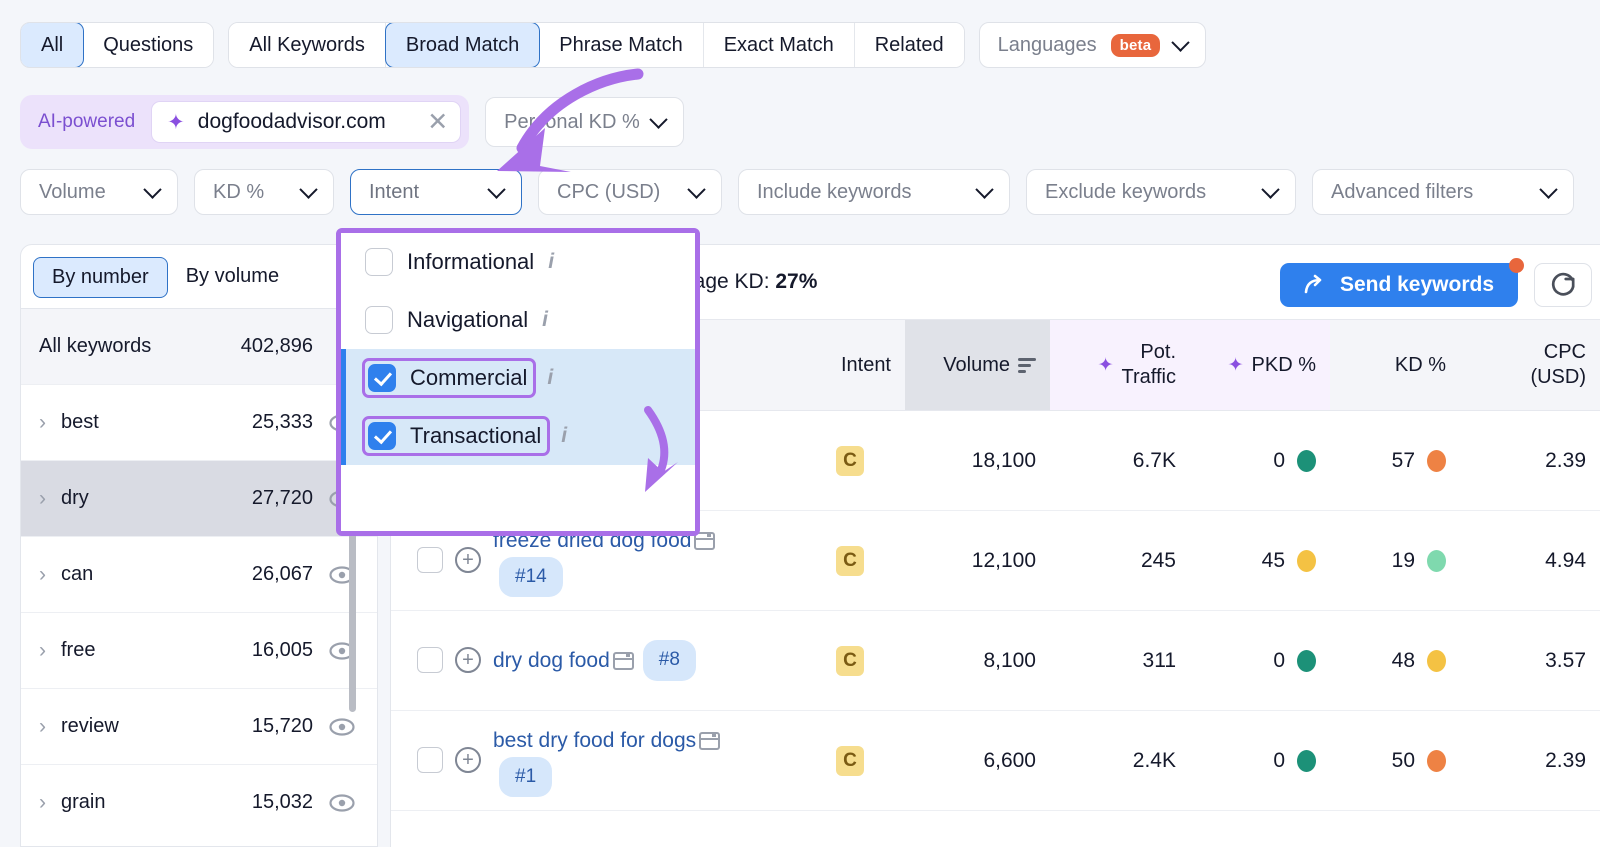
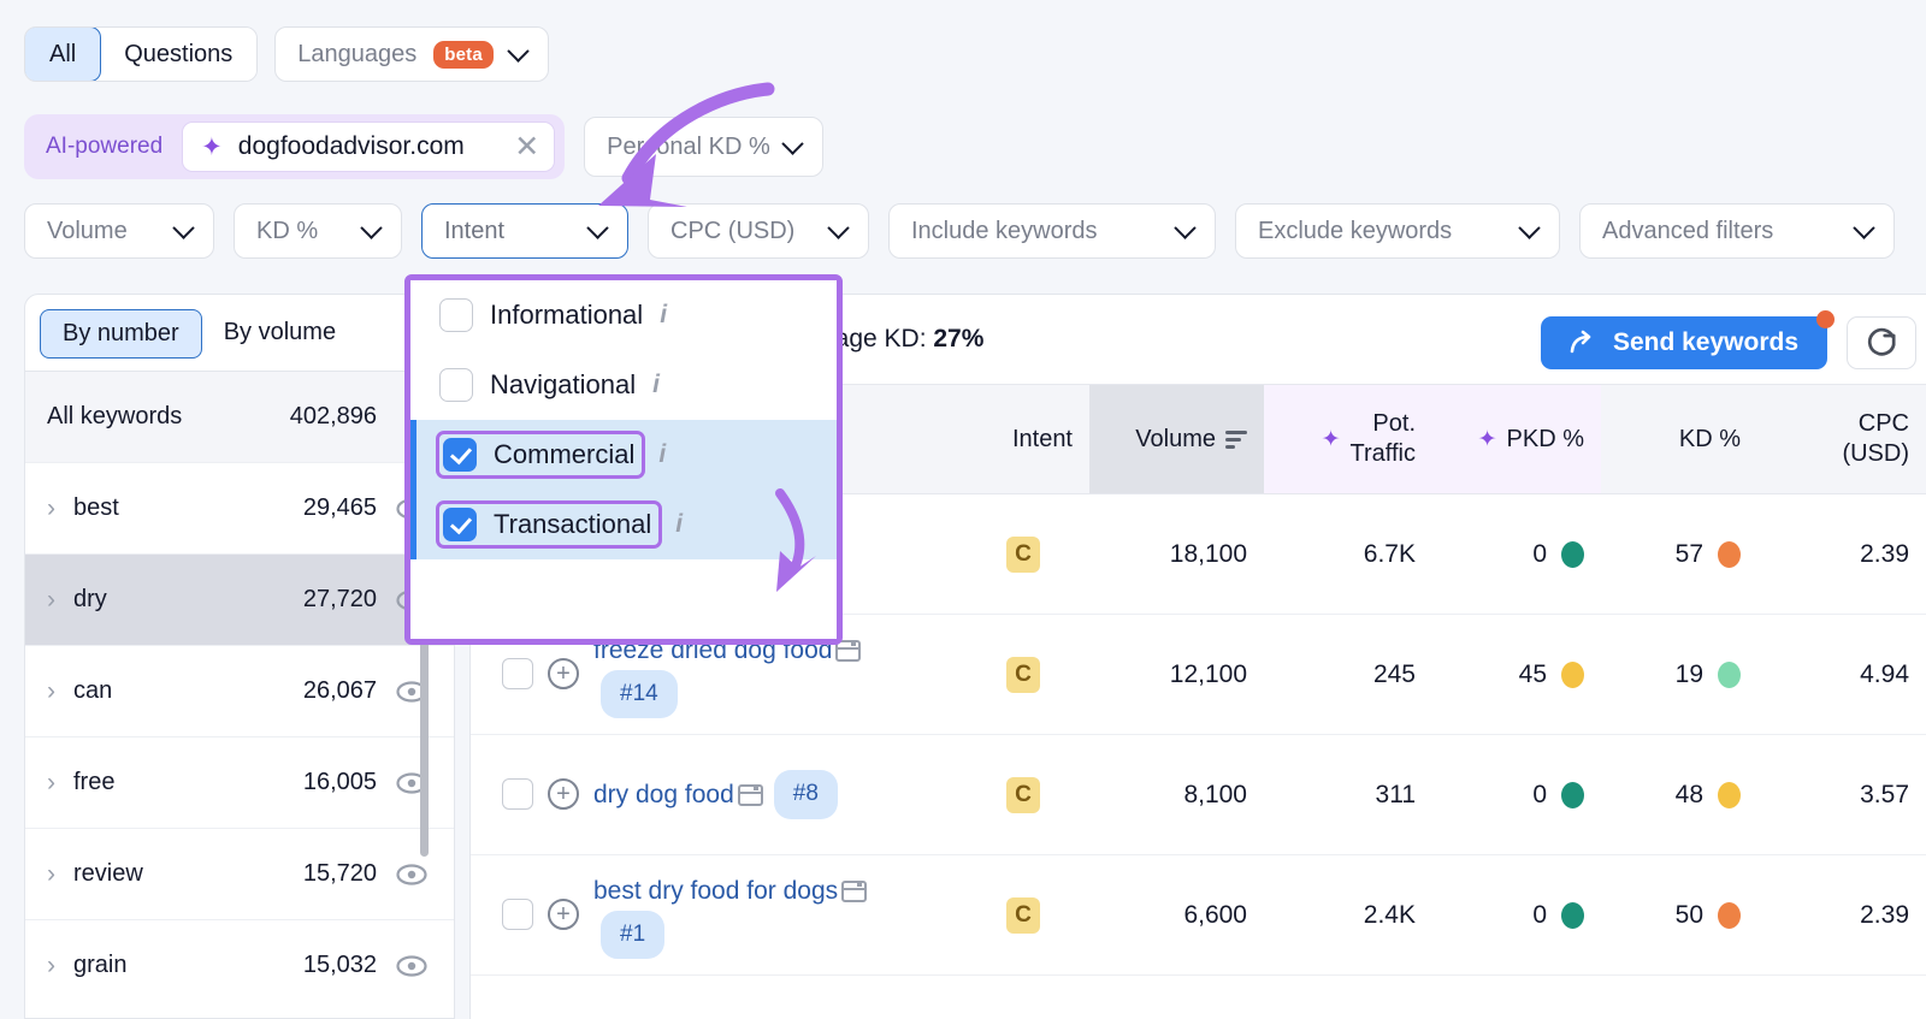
  All
  Questions
- All Keywords
- Broad Match
- Phrase Match
- Exact Match
- Related
  Languages
  beta
  AI-powered
  ✦
  dogfoodadvisor.com
  ✕
  Peronal KD %
  Volume
  KD %
  Intent
  CPC (USD)
  Include keywords
  Exclude keywords
  Advanced filters
  By number
  By volume
  All keywords
  402,896
  ›
  best
- 25,333
+ 29,465
  ›
  dry
  27,720
  ›
  can
  26,067
  ›
  free
  16,005
  ›
  review
  15,720
  ›
  grain
  15,032
  Send keywords
  Intent
  Volume
  ✦
  Pot.
  Traffic
  ✦
  PKD %
  KD %
  CPC
  (USD)
  C
  18,100
  6.7K
  0
  57
  2.39
  +
  freeze dried dog food#14
  C
  12,100
  245
  45
  19
  4.94
  +
  dry dog food #8
  C
  8,100
  311
  0
  48
  3.57
  +
  best dry food for dogs#1
  C
  6,600
  2.4K
  0
  50
  2.39
  Informational
  i
  Navigational
  i
  Commercial
  i
  Transactional
  i
